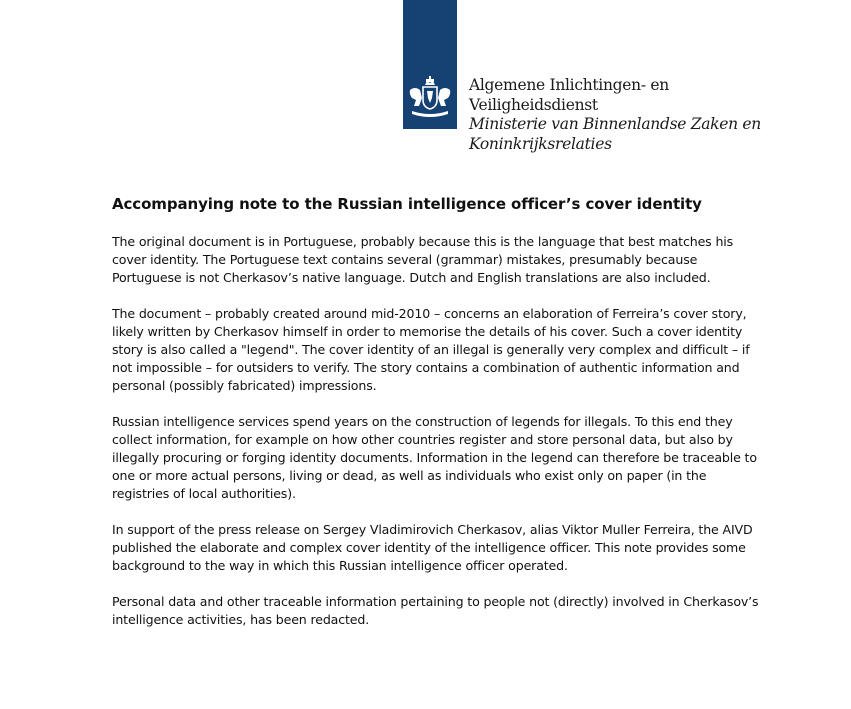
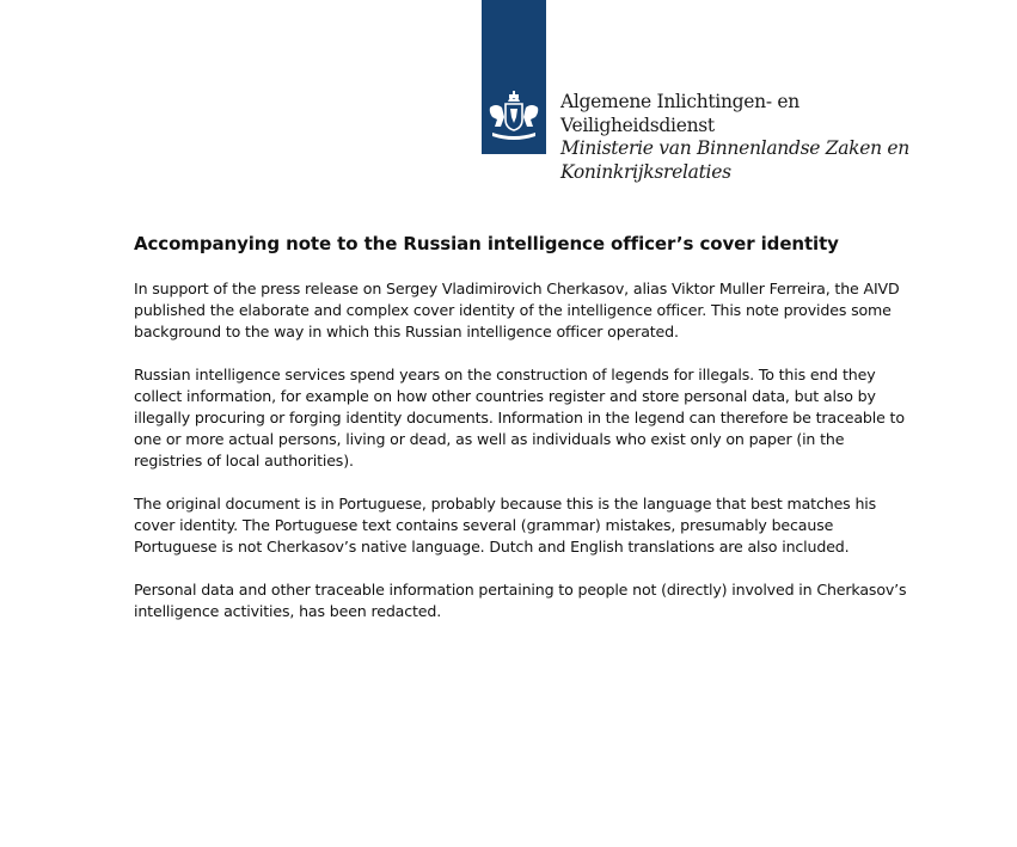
  Algemene Inlichtingen- en
  Veiligheidsdienst
  Ministerie van Binnenlandse Zaken en
  Koninkrijksrelaties
  Accompanying note to the Russian intelligence officer’s cover identity
- The original document is in Portuguese, probably because this is the language that best matches his cover identity. The Portuguese text contains several (grammar) mistakes, presumably because Portuguese is not Cherkasov’s native language. Dutch and English translations are also included.
+ In support of the press release on Sergey Vladimirovich Cherkasov, alias Viktor Muller Ferreira, the AIVD published the elaborate and complex cover identity of the intelligence officer. This note provides some background to the way in which this Russian intelligence officer operated.
- The document – probably created around mid-2010 – concerns an elaboration of Ferreira’s cover story, likely written by Cherkasov himself in order to memorise the details of his cover. Such a cover identity story is also called a "legend". The cover identity of an illegal is generally very complex and difficult – if not impossible – for outsiders to verify. The story contains a combination of authentic information and personal (possibly fabricated) impressions.
  Russian intelligence services spend years on the construction of legends for illegals. To this end they collect information, for example on how other countries register and store personal data, but also by illegally procuring or forging identity documents. Information in the legend can therefore be traceable to one or more actual persons, living or dead, as well as individuals who exist only on paper (in the registries of local authorities).
- In support of the press release on Sergey Vladimirovich Cherkasov, alias Viktor Muller Ferreira, the AIVD published the elaborate and complex cover identity of the intelligence officer. This note provides some background to the way in which this Russian intelligence officer operated.
+ The original document is in Portuguese, probably because this is the language that best matches his cover identity. The Portuguese text contains several (grammar) mistakes, presumably because Portuguese is not Cherkasov’s native language. Dutch and English translations are also included.
  Personal data and other traceable information pertaining to people not (directly) involved in Cherkasov’s intelligence activities, has been redacted.
